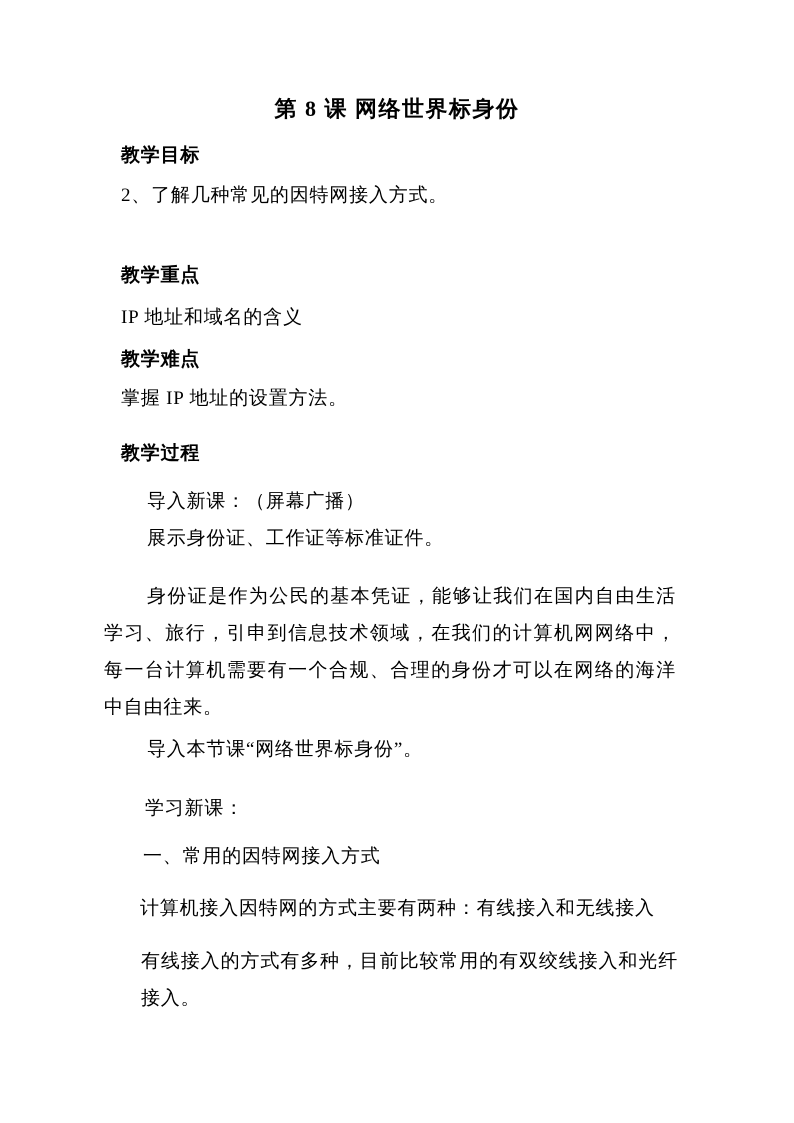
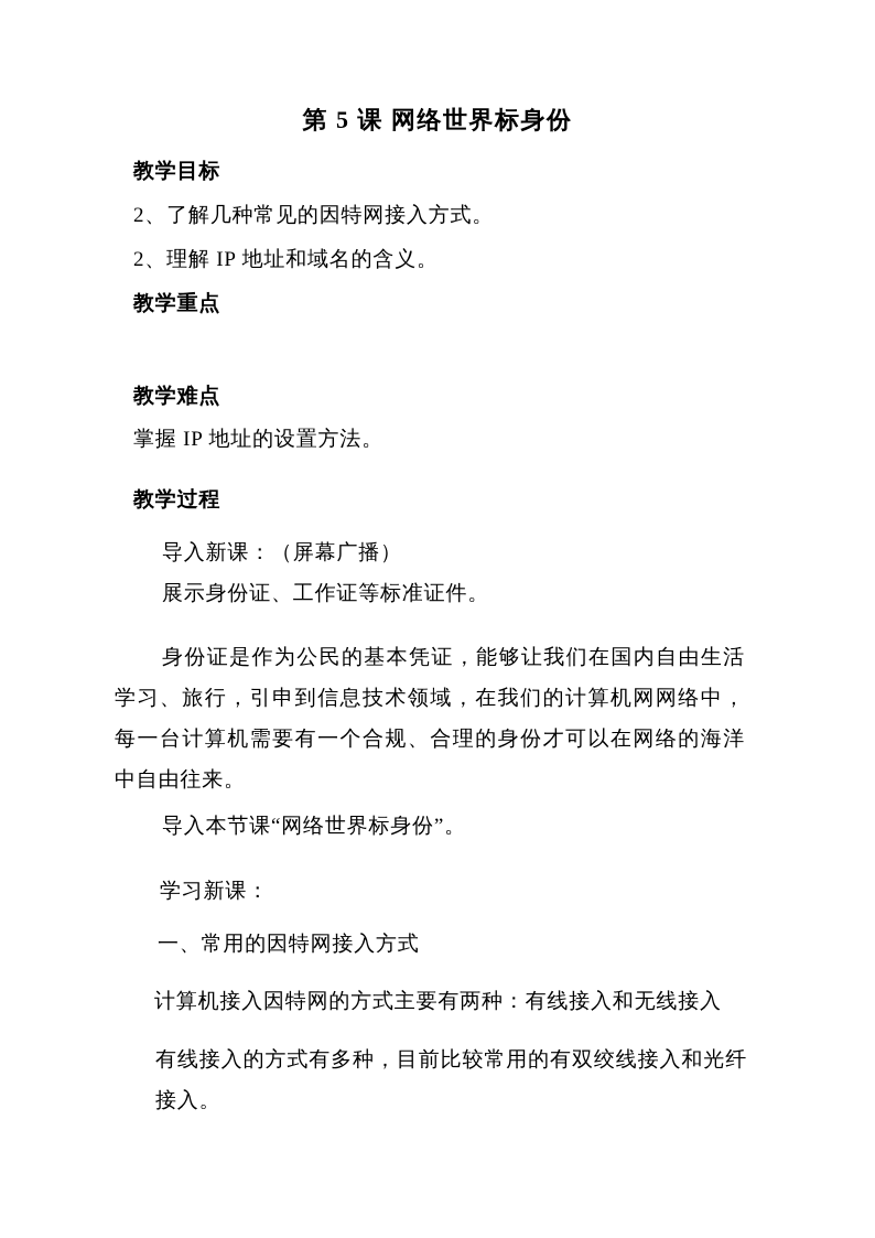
- 第 8 课 网络世界标身份
+ 第 5 课 网络世界标身份
  教学目标
  2、了解几种常见的因特网接入方式。
+ 2、理解 IP 地址和域名的含义。
  教学重点
- IP 地址和域名的含义
  教学难点
  掌握 IP 地址的设置方法。
  教学过程
  导入新课：（屏幕广播）
  展示身份证、工作证等标准证件。
  身份证是作为公民的基本凭证，能够让我们在国内自由生活学习、旅行，引申到信息技术领域，在我们的计算机网网络中，每一台计算机需要有一个合规、合理的身份才可以在网络的海洋中自由往来。
  导入本节课“网络世界标身份”。
  学习新课：
  一、常用的因特网接入方式
  计算机接入因特网的方式主要有两种：有线接入和无线接入
  有线接入的方式有多种，目前比较常用的有双绞线接入和光纤接入。
